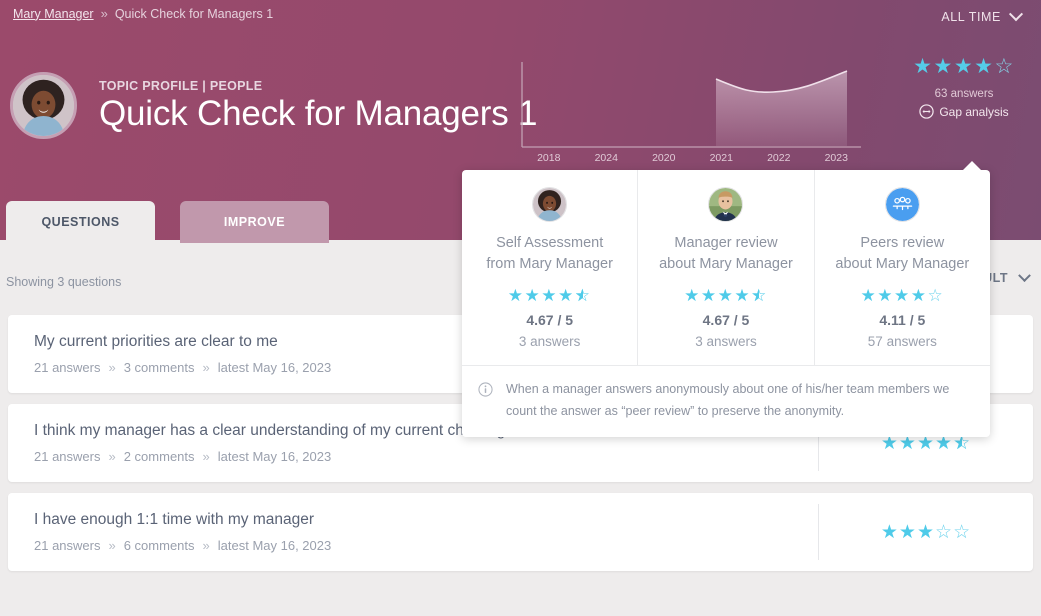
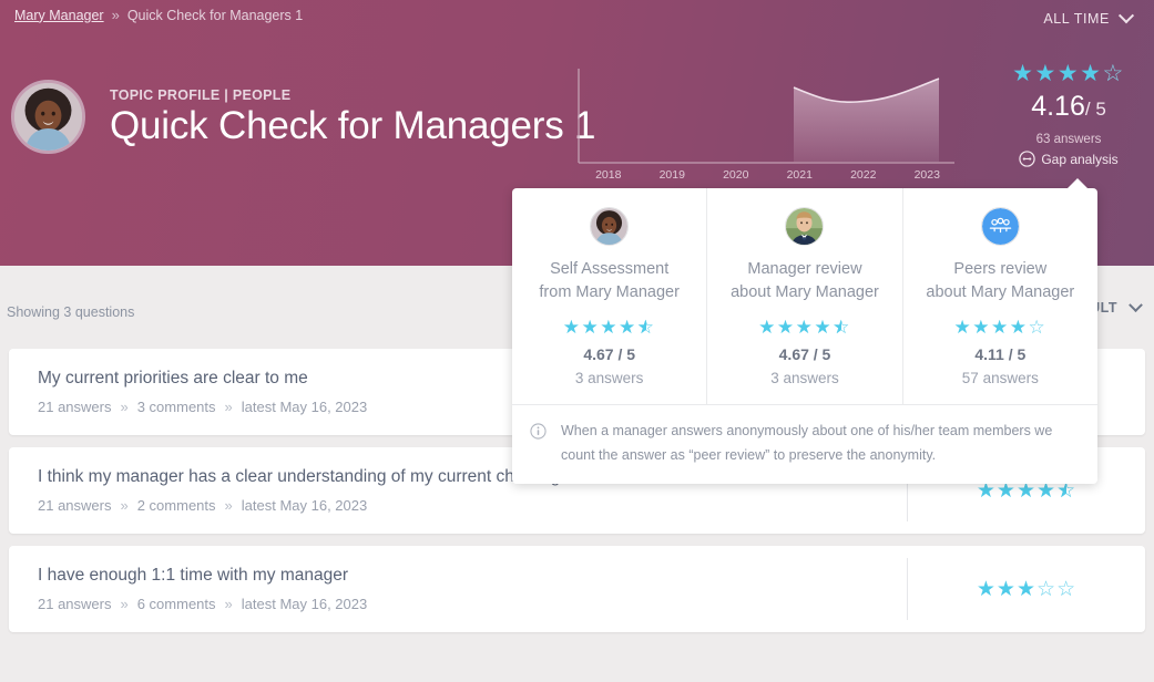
  Mary Manager
  »
  Quick Check for Managers 1
  ALL TIME
  TOPIC PROFILE | PEOPLE
  Quick Check for Managers 1
  2018
- 2024
+ 2019
  2020
  2021
  2022
  2023
  ★★★★☆
+ 4.16/ 5
  63 answers
  Gap analysis
- QUESTIONS
- IMPROVE
  Showing 3 questions
  My current priorities are clear to me
  21 answers
  »
  3 comments
  »
  latest May 16, 2023
  I think my manager has a clear understanding of my current ch
  21 answers
  »
  2 comments
  »
  latest May 16, 2023
  ★
  ★
  ★
  ★
  ☆
  I have enough 1:1 time with my manager
  21 answers
  »
  6 comments
  »
  latest May 16, 2023
  ★
  ★
  ★
  ☆
  ☆
  Self Assessment
  from Mary Manager
  ★★★★☆
  4.67 / 5
  3 answers
  Manager review
  about Mary Manager
  ★★★★☆
  4.67 / 5
  3 answers
  Peers review
  about Mary Manager
  ★★★★☆
  4.11 / 5
  57 answers
  When a manager answers anonymously about one of his/her team members we count the answer as “peer review” to preserve the anonymity.
